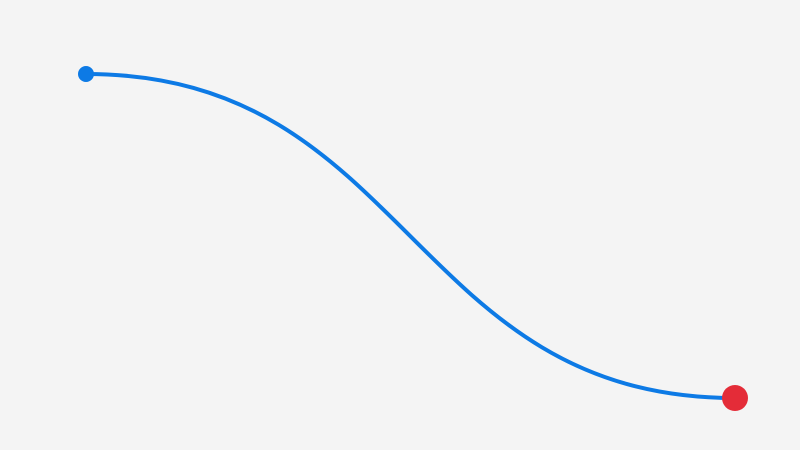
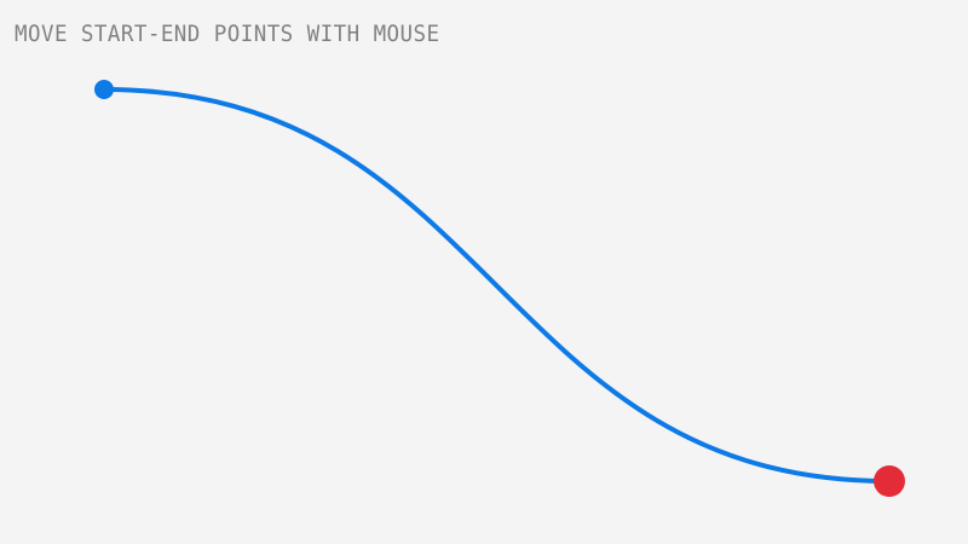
+ MOVE START-END POINTS WITH MOUSE
